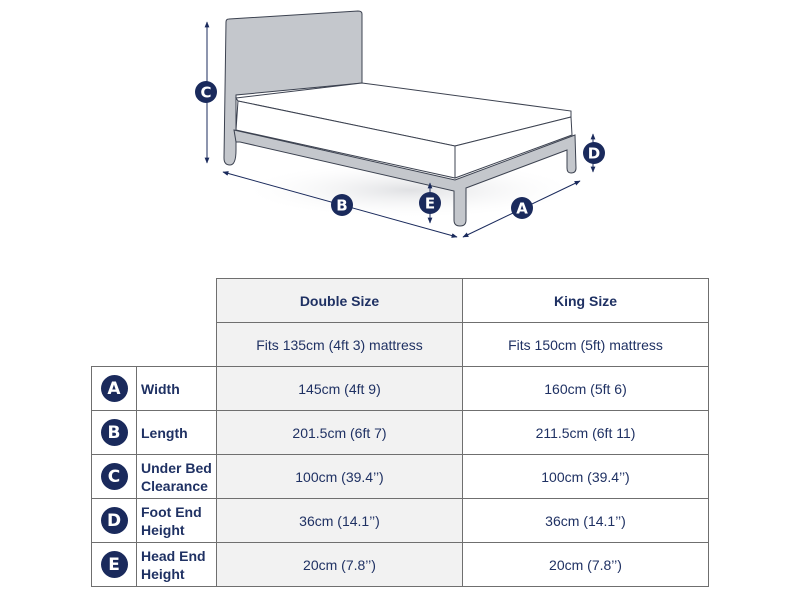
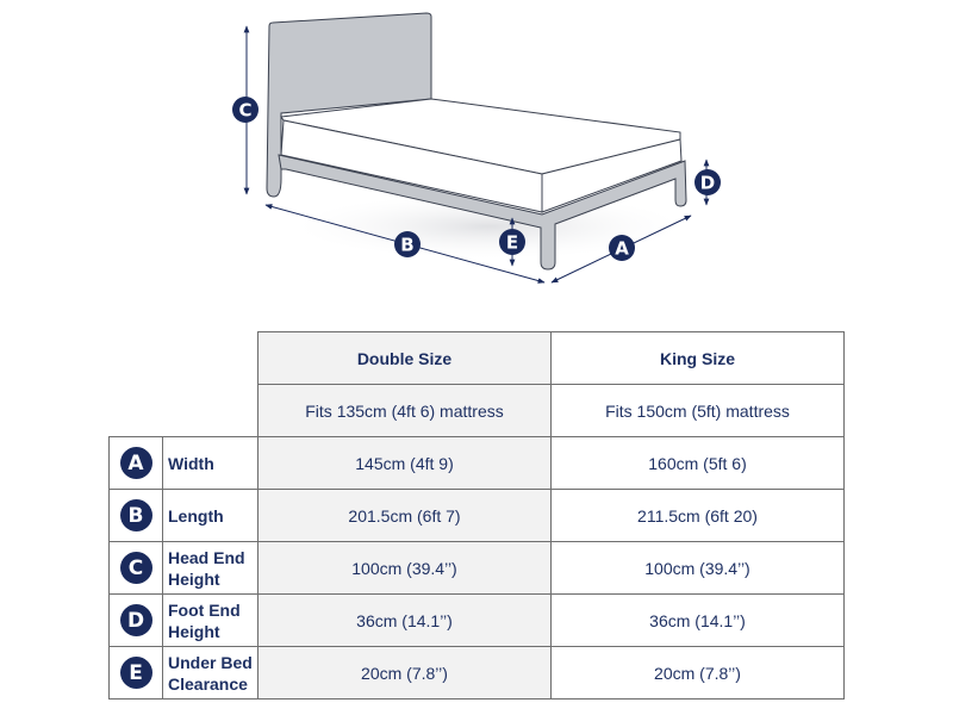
  C
  B
  E
  A
  D
  	Double Size	King Size
- Fits 135cm (4ft 3) mattress	Fits 150cm (5ft) mattress
+ Fits 135cm (4ft 6) mattress	Fits 150cm (5ft) mattress
  A	Width	145cm (4ft 9)	160cm (5ft 6)
- B	Length	201.5cm (6ft 7)	211.5cm (6ft 11)
+ B	Length	201.5cm (6ft 7)	211.5cm (6ft 20)
- C	Under Bed Clearance	100cm (39.4’’)	100cm (39.4’’)
+ C	Head End Height	100cm (39.4’’)	100cm (39.4’’)
  D	Foot End Height	36cm (14.1’’)	36cm (14.1’’)
- E	Head End Height	20cm (7.8’’)	20cm (7.8’’)
+ E	Under Bed Clearance	20cm (7.8’’)	20cm (7.8’’)
